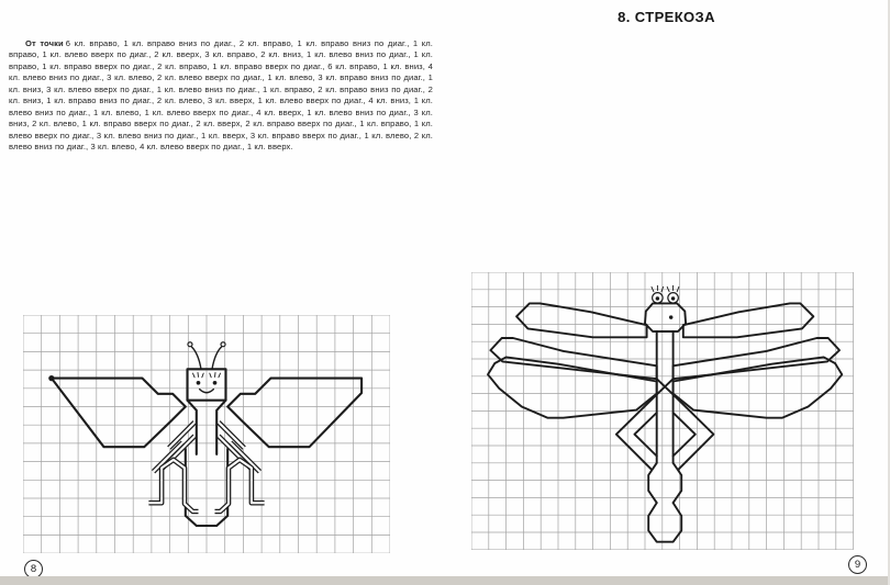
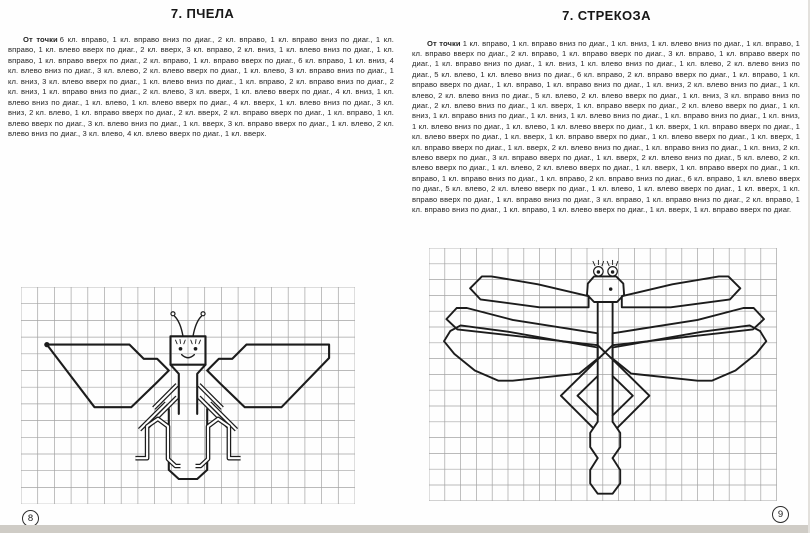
+ 7. ПЧЕЛА
  От точки 6 кл. вправо, 1 кл. вправо вниз по диаг., 2 кл. вправо, 1 кл. вправо вниз по диаг., 1 кл. вправо, 1 кл. влево вверх по диаг., 2 кл. вверх, 3 кл. вправо, 2 кл. вниз, 1 кл. влево вниз по диаг., 1 кл. вправо, 1 кл. вправо вверх по диаг., 2 кл. вправо, 1 кл. вправо вверх по диаг., 6 кл. вправо, 1 кл. вниз, 4 кл. влево вниз по диаг., 3 кл. влево, 2 кл. влево вверх по диаг., 1 кл. влево, 3 кл. вправо вниз по диаг., 1 кл. вниз, 3 кл. влево вверх по диаг., 1 кл. влево вниз по диаг., 1 кл. вправо, 2 кл. вправо вниз по диаг., 2 кл. вниз, 1 кл. вправо вниз по диаг., 2 кл. влево, 3 кл. вверх, 1 кл. влево вверх по диаг., 4 кл. вниз, 1 кл. влево вниз по диаг., 1 кл. влево, 1 кл. влево вверх по диаг., 4 кл. вверх, 1 кл. влево вниз по диаг., 3 кл. вниз, 2 кл. влево, 1 кл. вправо вверх по диаг., 2 кл. вверх, 2 кл. вправо вверх по диаг., 1 кл. вправо, 1 кл. влево вверх по диаг., 3 кл. влево вниз по диаг., 1 кл. вверх, 3 кл. вправо вверх по диаг., 1 кл. влево, 2 кл. влево вниз по диаг., 3 кл. влево, 4 кл. влево вверх по диаг., 1 кл. вверх.
- 8. СТРЕКОЗА
+ 7. СТРЕКОЗА
+ От точки 1 кл. вправо, 1 кл. вправо вниз по диаг., 1 кл. вниз, 1 кл. влево вниз по диаг., 1 кл. вправо, 1 кл. вправо вверх по диаг., 2 кл. вправо, 1 кл. вправо вверх по диаг., 3 кл. вправо, 1 кл. вправо вверх по диаг., 1 кл. вправо вниз по диаг., 1 кл. вниз, 1 кл. влево вниз по диаг., 1 кл. влево, 2 кл. влево вниз по диаг., 5 кл. влево, 1 кл. влево вниз по диаг., 6 кл. вправо, 2 кл. вправо вверх по диаг., 1 кл. вправо, 1 кл. вправо вверх по диаг., 1 кл. вправо, 1 кл. вправо вниз по диаг., 1 кл. вниз, 2 кл. влево вниз по диаг., 1 кл. влево, 2 кл. влево вниз по диаг., 5 кл. влево, 2 кл. влево вверх по диаг., 1 кл. вниз, 3 кл. вправо вниз по диаг., 2 кл. влево вниз по диаг., 1 кл. вверх, 1 кл. вправо вверх по диаг., 2 кл. влево вверх по диаг., 1 кл. вниз, 1 кл. вправо вниз по диаг., 1 кл. вниз, 1 кл. влево вниз по диаг., 1 кл. вправо вниз по диаг., 1 кл. вниз, 1 кл. влево вниз по диаг., 1 кл. влево, 1 кл. влево вверх по диаг., 1 кл. вверх, 1 кл. вправо вверх по диаг., 1 кл. влево вверх по диаг., 1 кл. вверх, 1 кл. вправо вверх по диаг., 1 кл. влево вверх по диаг., 1 кл. вверх, 1 кл. вправо вверх по диаг., 1 кл. вверх, 2 кл. влево вниз по диаг., 1 кл. вправо вниз по диаг., 1 кл. вниз, 2 кл. влево вверх по диаг., 3 кл. вправо вверх по диаг., 1 кл. вверх, 2 кл. влево вниз по диаг., 5 кл. влево, 2 кл. влево вверх по диаг., 1 кл. влево, 2 кл. влево вверх по диаг., 1 кл. вверх, 1 кл. вправо вверх по диаг., 1 кл. вправо, 1 кл. вправо вниз по диаг., 1 кл. вправо, 2 кл. вправо вниз по диаг., 6 кл. вправо, 1 кл. влево вверх по диаг., 5 кл. влево, 2 кл. влево вверх по диаг., 1 кл. влево, 1 кл. влево вверх по диаг., 1 кл. вверх, 1 кл. вправо вверх по диаг., 1 кл. вправо вниз по диаг., 3 кл. вправо, 1 кл. вправо вниз по диаг., 2 кл. вправо, 1 кл. вправо вниз по диаг., 1 кл. вправо, 1 кл. влево вверх по диаг., 1 кл. вверх, 1 кл. вправо вверх по диаг.
  8
  9
